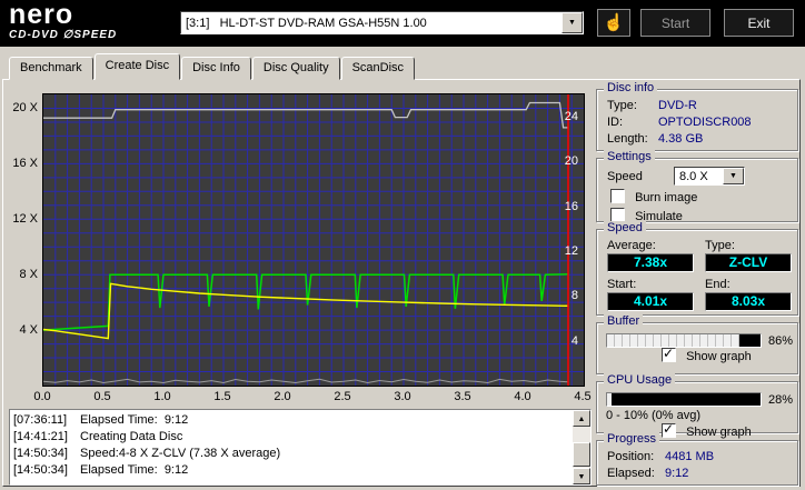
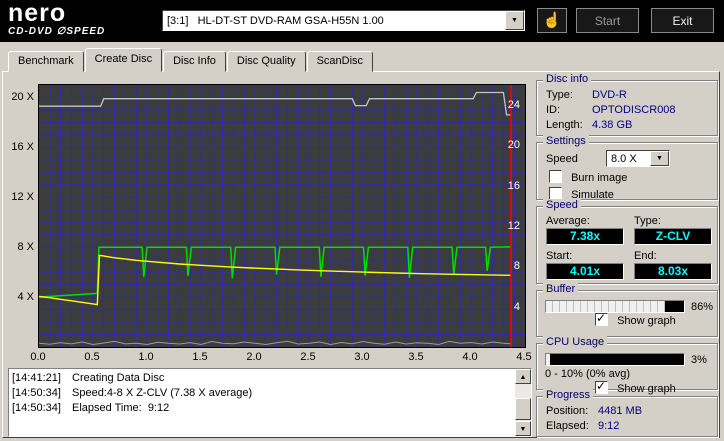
  nero
  CD-DVD ∅SPEED
  [3:1] HL-DT-ST DVD-RAM GSA-H55N 1.00
  ☝
  Start
  Exit
  Benchmark
  Create Disc
  Disc Info
  Disc Quality
  ScanDisc
  20 X
  16 X
  12 X
  8 X
  4 X
  24
  20
  16
  12
  8
  4
  0.0
  0.5
  1.0
  1.5
  2.0
  2.5
  3.0
  3.5
  4.0
  4.5
- [07:36:11] Elapsed Time: 9:12
  [14:41:21] Creating Data Disc
  [14:50:34] Speed:4-8 X Z-CLV (7.38 X average)
  [14:50:34] Elapsed Time: 9:12
  Disc info
  Type:
  DVD-R
  ID:
  OPTODISCR008
  Length:
  4.38 GB
  Settings
  Speed
  8.0 X
  Burn image
  Simulate
  Speed
  Average:
  Type:
  7.38x
  Z-CLV
  Start:
  End:
  4.01x
  8.03x
  Buffer
  86%
  Show graph
  CPU Usage
- 28%
+ 3%
  0 - 10% (0% avg)
  Show graph
  Progress
  Position:
  4481 MB
  Elapsed:
  9:12
